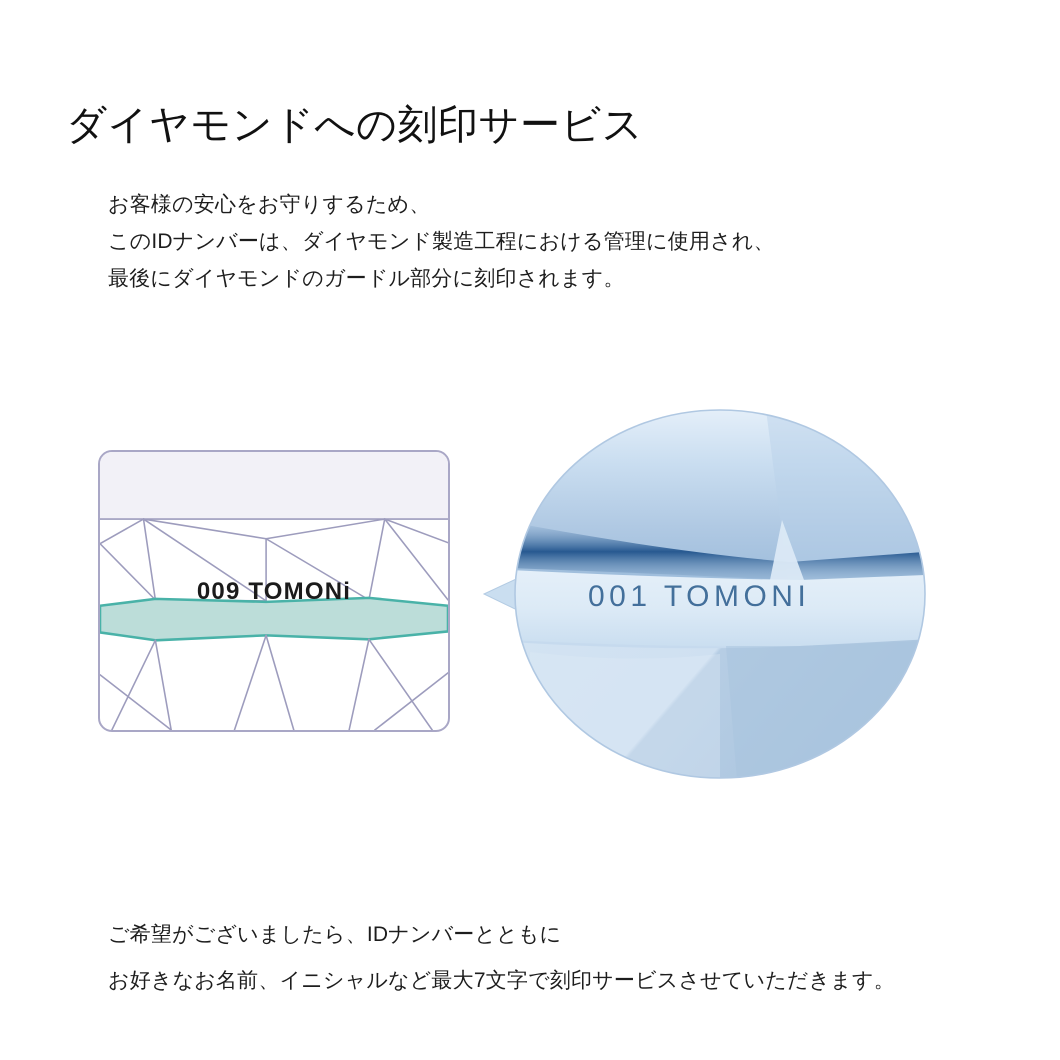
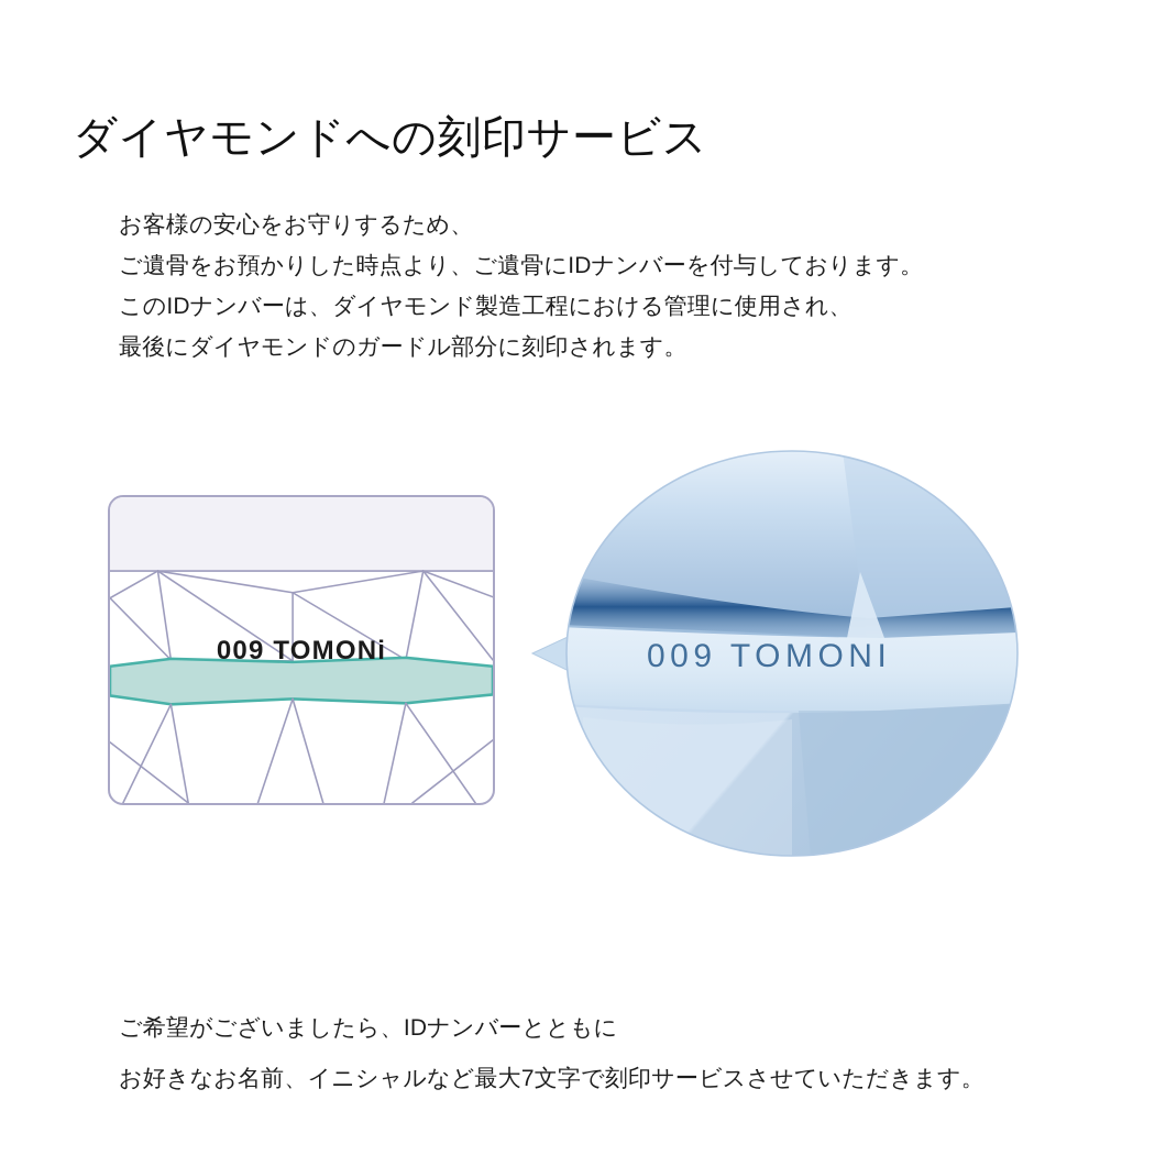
  ダイヤモンドへの刻印サービス
  お客様の安心をお守りするため、
+ ご遺骨をお預かりした時点より、ご遺骨にIDナンバーを付与しております。
  このIDナンバーは、ダイヤモンド製造工程における管理に使用され、
  最後にダイヤモンドのガードル部分に刻印されます。
  009 TOMONi
- 001 TOMONI
+ 009 TOMONI
  ご希望がございましたら、IDナンバーとともに
  お好きなお名前、イニシャルなど最大7文字で刻印サービスさせていただきます。
